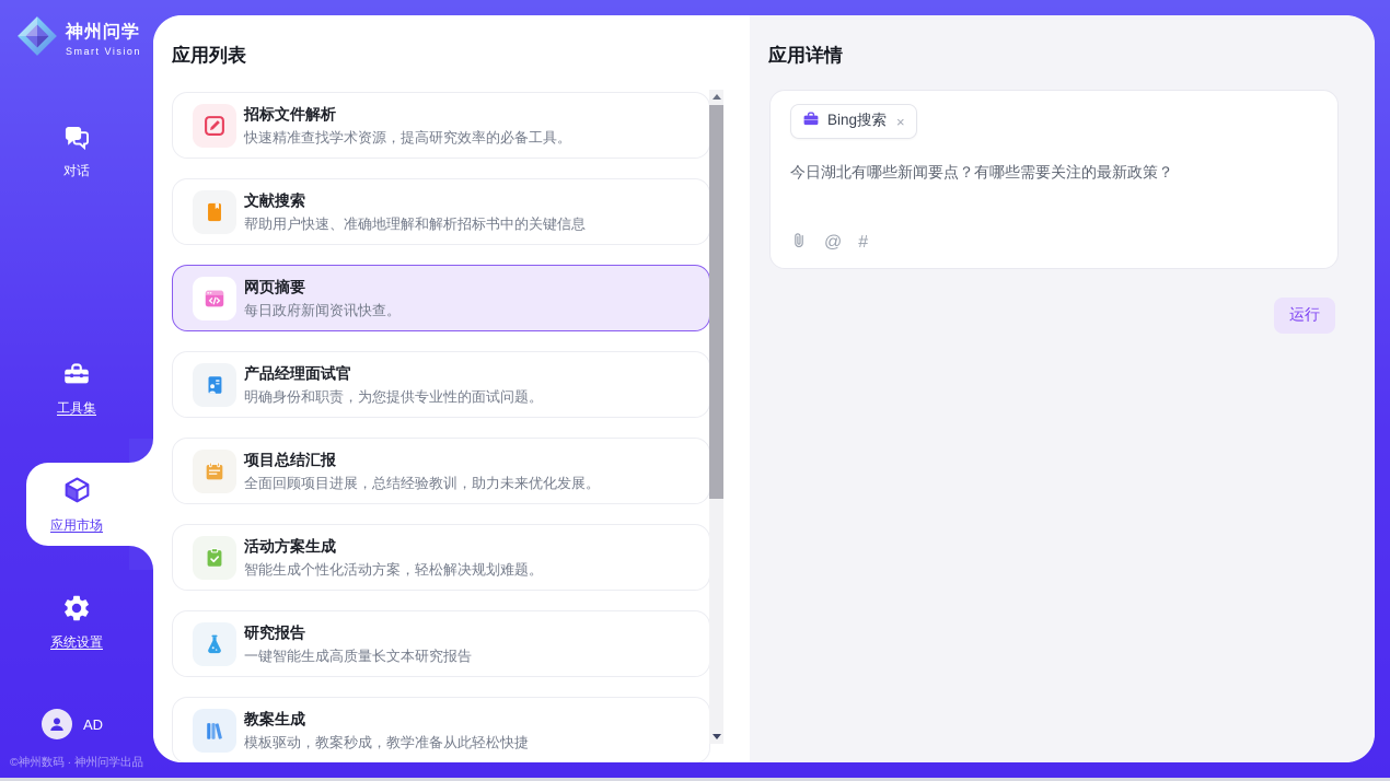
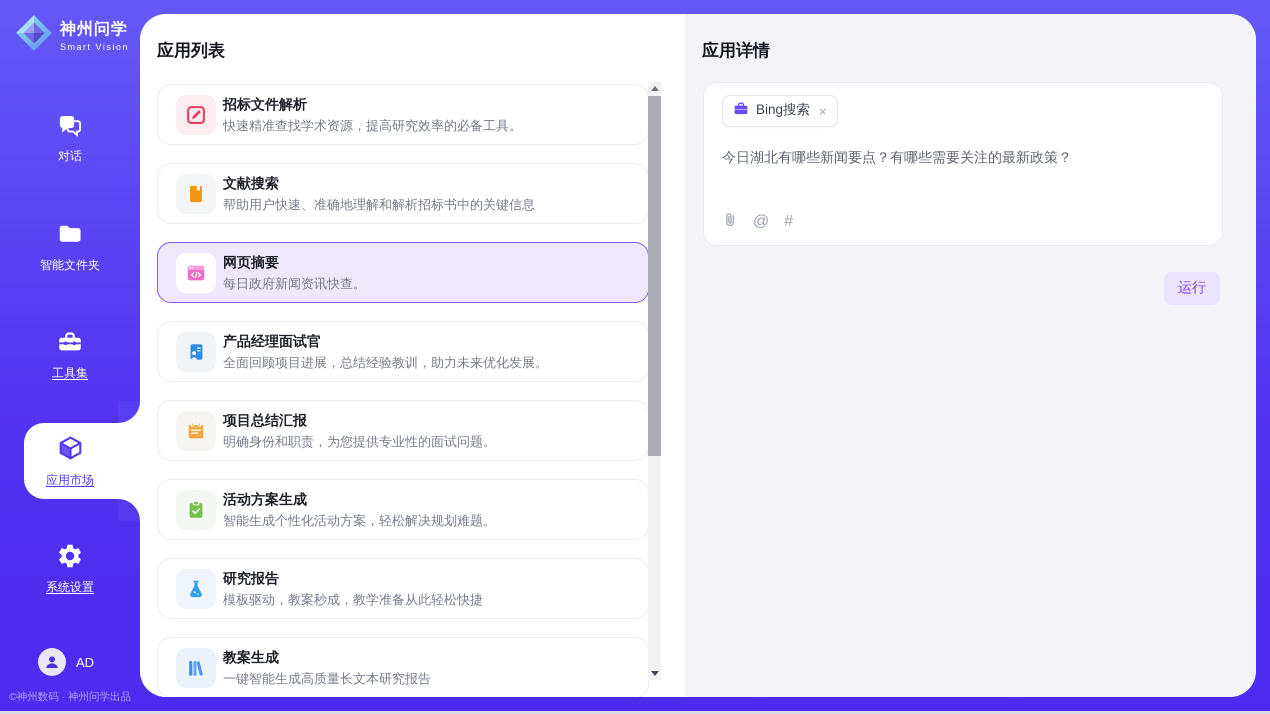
  神州问学
  Smart Vision
  对话
+ 智能文件夹
  工具集
  应用市场
  系统设置
  AD
  ©神州数码 · 神州问学出品
  应用列表
  招标文件解析
  快速精准查找学术资源，提高研究效率的必备工具。
  文献搜索
  帮助用户快速、准确地理解和解析招标书中的关键信息
  网页摘要
  每日政府新闻资讯快查。
  产品经理面试官
- 明确身份和职责，为您提供专业性的面试问题。
+ 全面回顾项目进展，总结经验教训，助力未来优化发展。
  项目总结汇报
- 全面回顾项目进展，总结经验教训，助力未来优化发展。
+ 明确身份和职责，为您提供专业性的面试问题。
  活动方案生成
  智能生成个性化活动方案，轻松解决规划难题。
  研究报告
- 一键智能生成高质量长文本研究报告
+ 模板驱动，教案秒成，教学准备从此轻松快捷
  教案生成
- 模板驱动，教案秒成，教学准备从此轻松快捷
+ 一键智能生成高质量长文本研究报告
  应用详情
  Bing搜索
  ×
  今日湖北有哪些新闻要点？有哪些需要关注的最新政策？
  @
  #
  运行
